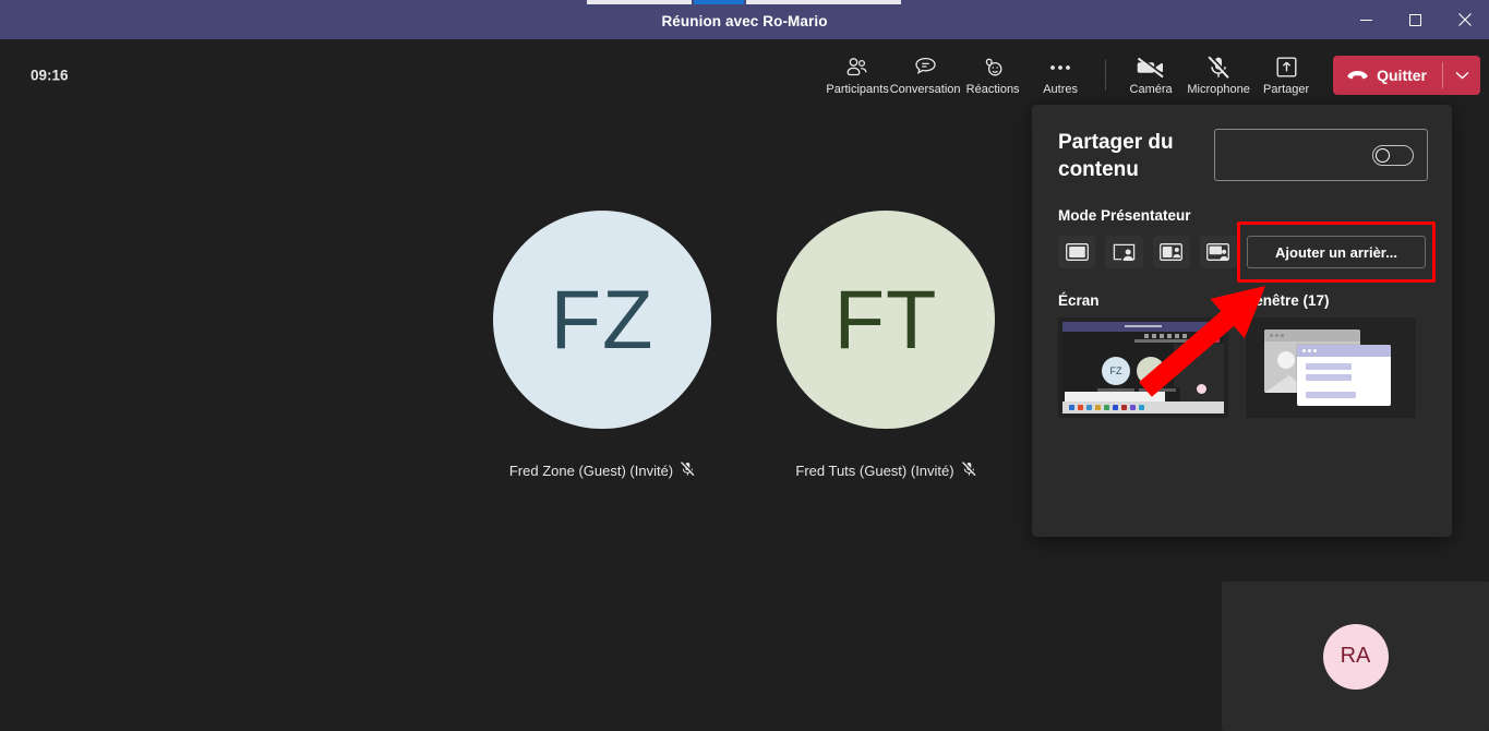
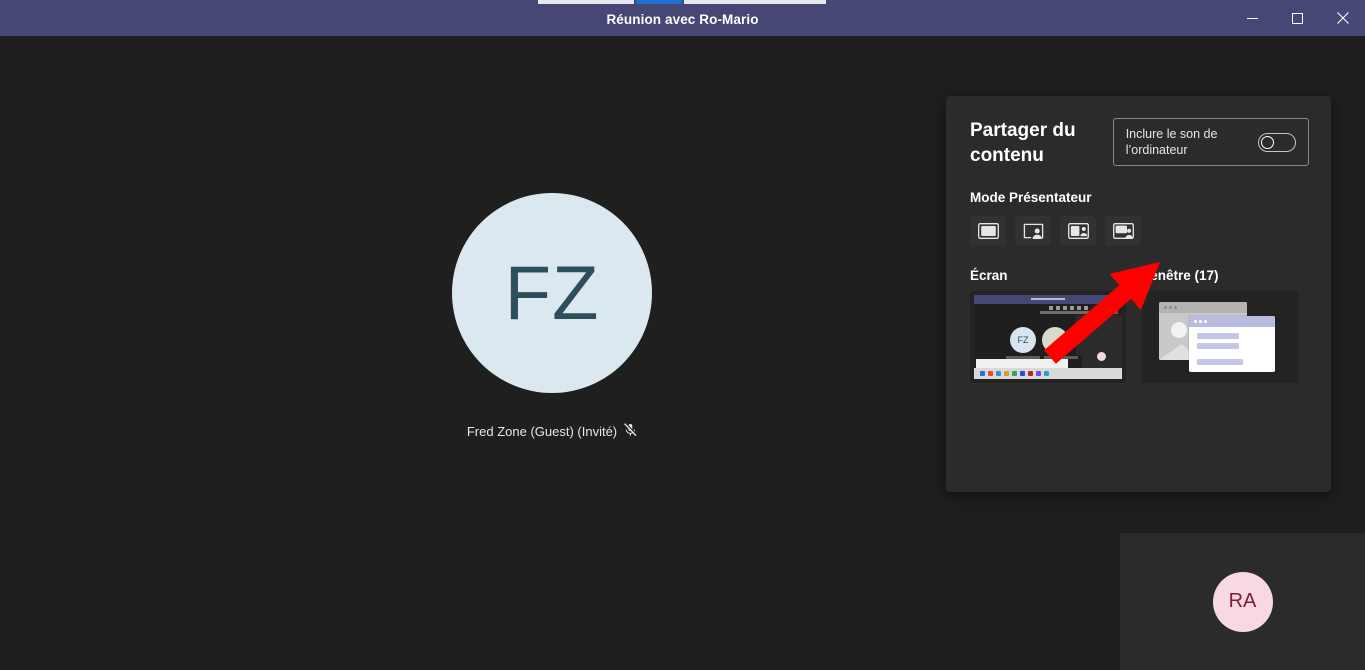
  Réunion avec Ro-Mario
- 09:16
- Participants
- Conversation
- Réactions
- Autres
- Caméra
- Microphone
- Partager
- Quitter
  FZ
  Fred Zone (Guest) (Invité)
- FT
- Fred Tuts (Guest) (Invité)
  RA
  Partager du contenu
+ Inclure le son de l’ordinateur
  Mode Présentateur
- Ajouter un arrièr...
  Écran
  FZ
  nêtre (17)
